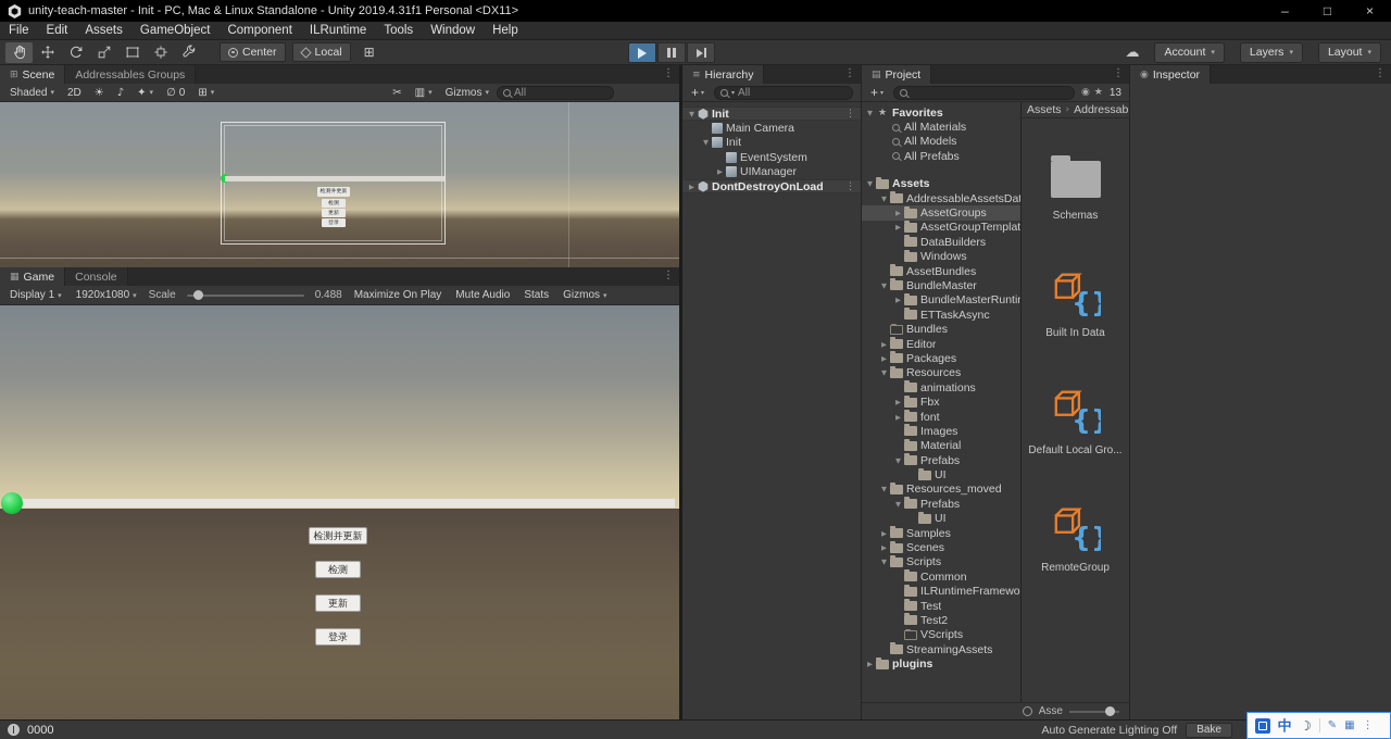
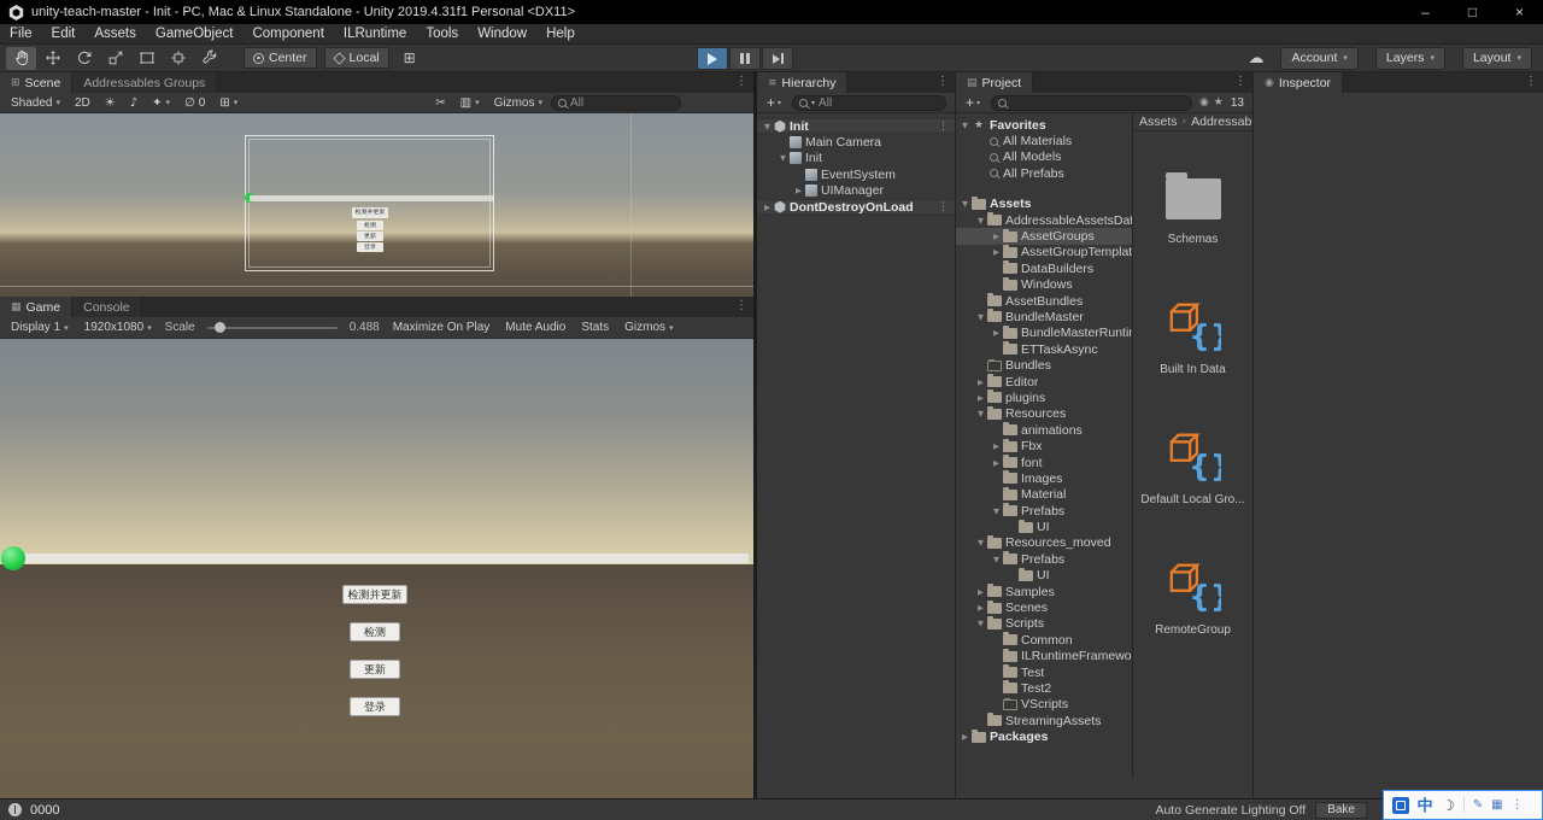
  unity-teach-master - Init - PC, Mac & Linux Standalone - Unity 2019.4.31f1 Personal <DX11>
  –
  □
  ×
  File
  Edit
  Assets
  GameObject
  Component
  ILRuntime
  Tools
  Window
  Help
  Center
  Local
  ⊞
  ☁
  Account
  Layers
  Layout
  ⊞
  Scene
  Addressables Groups
  ⋮
  Shaded
  2D
  ☀
  ♪
  ✦
  ▾
  ∅
  0
  ⊞
  ▾
  ✂
  ▥
  ▾
  Gizmos
  All
  ▦
  Game
  Console
  ⋮
  Display 1
  1920x1080
  Scale
  0.488
  Maximize On Play
  Mute Audio
  Stats
  Gizmos
  检测并更新
  检测
  更新
  登录
  ≡
  Hierarchy
  ⋮
  +
  All
  ▼
  Init
  ⋮
  Main Camera
  ▼
  Init
  EventSystem
  ▶
  UIManager
  ▶
  DontDestroyOnLoad
  ⋮
  ▤
  Project
  ⋮
  +
  ◉
  ★
  13
  ▼
  ★
  Favorites
  All Materials
  All Models
  All Prefabs
  ▼
  Assets
  ▼
  AddressableAssetsDa
  ▶
  AssetGroups
  ▶
  AssetGroupTemplat
  DataBuilders
  Windows
  AssetBundles
  ▼
  BundleMaster
  ▶
  BundleMasterRunti
  ETTaskAsync
  Bundles
  ▶
  Editor
  ▶
- Packages
+ plugins
  ▼
  Resources
  animations
  ▶
  Fbx
  ▶
  font
  Images
  Material
  ▼
  Prefabs
  UI
  ▼
  Resources_moved
  ▼
  Prefabs
  UI
  ▶
  Samples
  ▶
  Scenes
  ▼
  Scripts
  Common
  ILRuntimeFramewo
  Test
  Test2
  VScripts
  StreamingAssets
  ▶
- plugins
+ Packages
  Assets
  ›
  Addressab
  Schemas
  {}
  Built In Data
  {}
  Default Local Gro...
  {}
  RemoteGroup
- Asse
  ◉
  Inspector
  ⋮
  0000
  Auto Generate Lighting Off
  Bake
  中
  ☽
  ✎
  ▦
  ⋮
